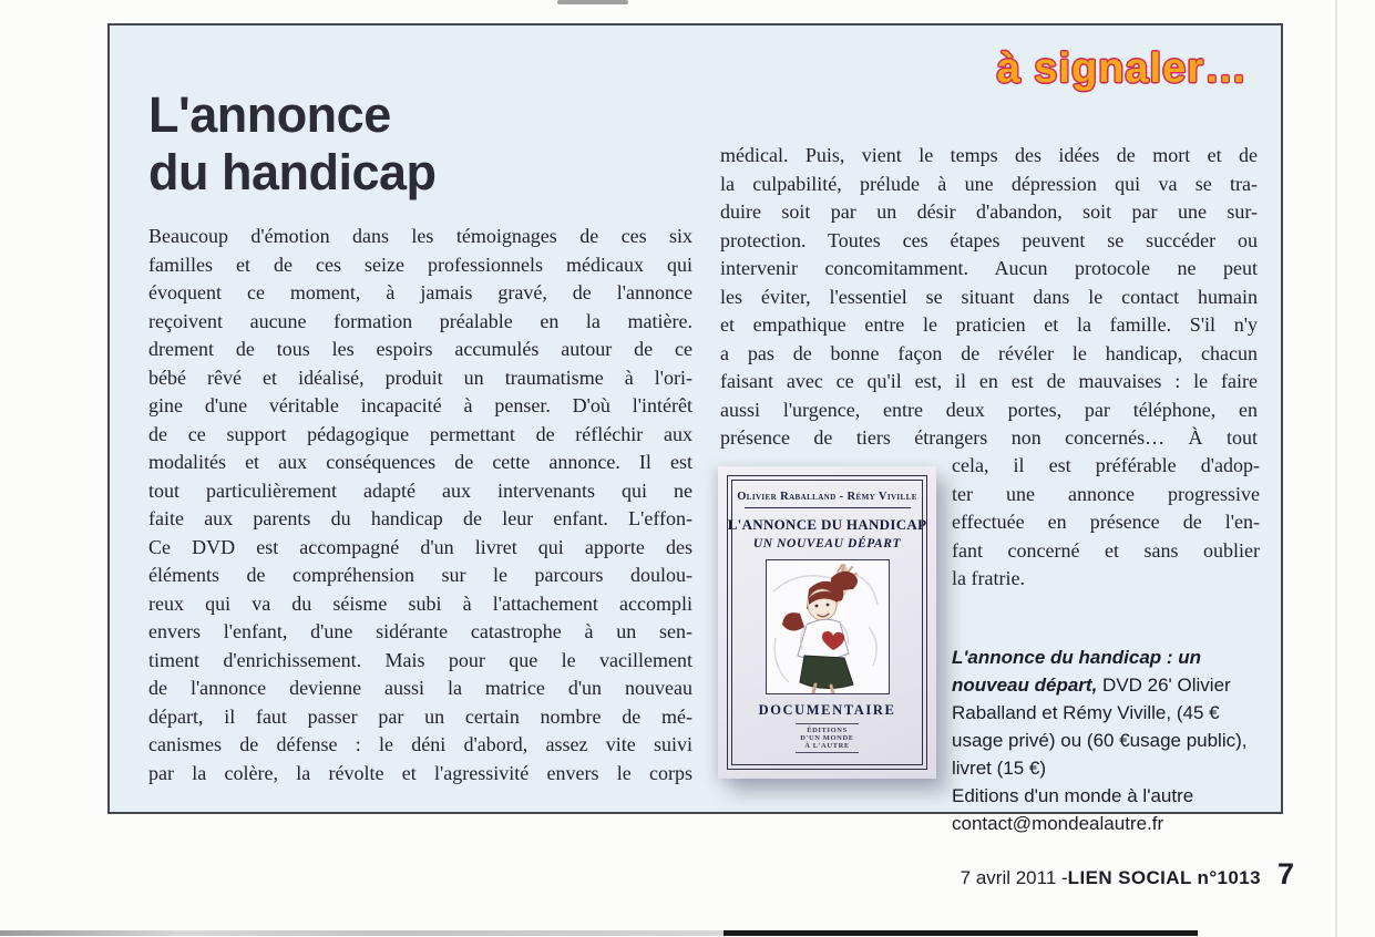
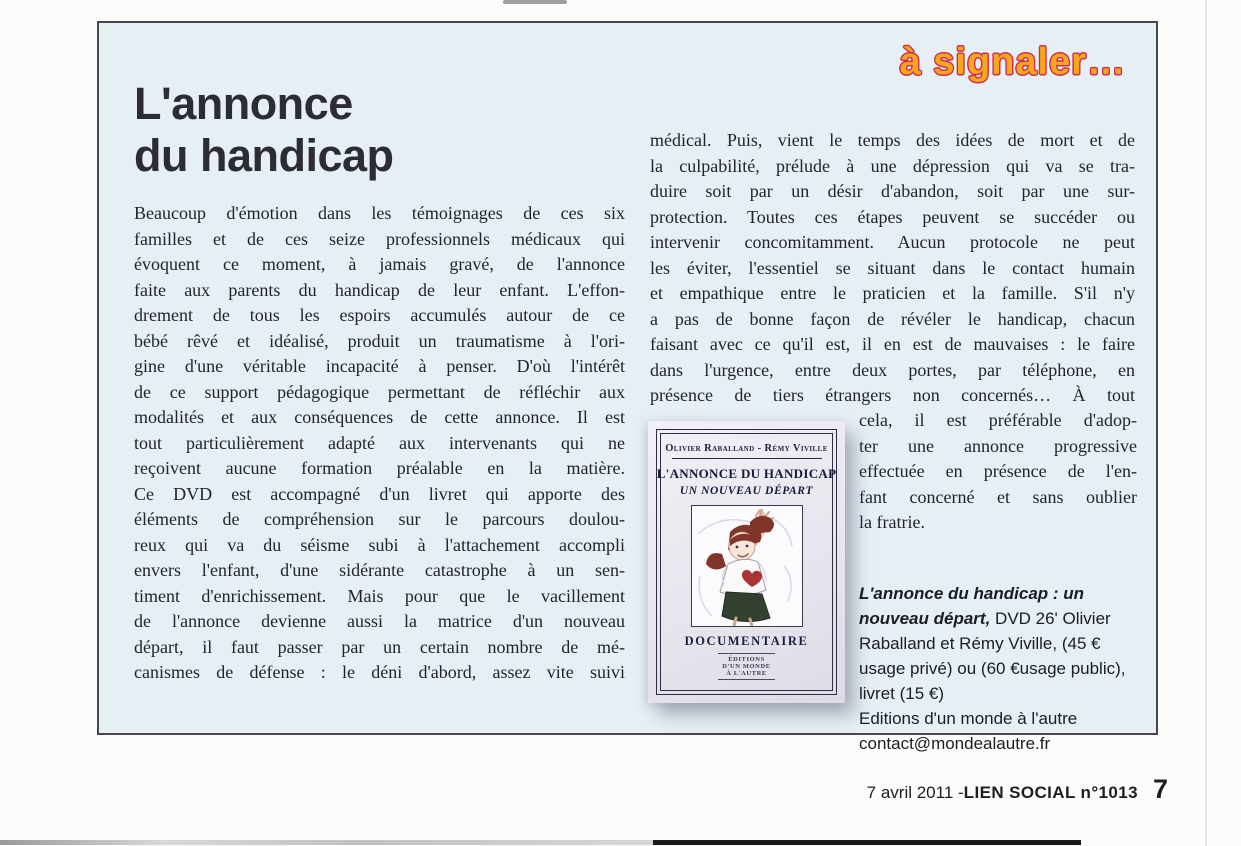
  à signaler…
  L'annonce
  du handicap
  Beaucoup d'émotion dans les témoignages de ces six
  familles et de ces seize professionnels médicaux qui
  évoquent ce moment, à jamais gravé, de l'annonce
- reçoivent aucune formation préalable en la matière.
+ faite aux parents du handicap de leur enfant. L'effon-
  drement de tous les espoirs accumulés autour de ce
  bébé rêvé et idéalisé, produit un traumatisme à l'ori-
  gine d'une véritable incapacité à penser. D'où l'intérêt
  de ce support pédagogique permettant de réfléchir aux
  modalités et aux conséquences de cette annonce. Il est
  tout particulièrement adapté aux intervenants qui ne
- faite aux parents du handicap de leur enfant. L'effon-
+ reçoivent aucune formation préalable en la matière.
  Ce DVD est accompagné d'un livret qui apporte des
  éléments de compréhension sur le parcours doulou-
  reux qui va du séisme subi à l'attachement accompli
  envers l'enfant, d'une sidérante catastrophe à un sen-
  timent d'enrichissement. Mais pour que le vacillement
  de l'annonce devienne aussi la matrice d'un nouveau
  départ, il faut passer par un certain nombre de mé-
  canismes de défense : le déni d'abord, assez vite suivi
- par la colère, la révolte et l'agressivité envers le corps
  médical. Puis, vient le temps des idées de mort et de
  la culpabilité, prélude à une dépression qui va se tra-
  duire soit par un désir d'abandon, soit par une sur-
  protection. Toutes ces étapes peuvent se succéder ou
  intervenir concomitamment. Aucun protocole ne peut
  les éviter, l'essentiel se situant dans le contact humain
  et empathique entre le praticien et la famille. S'il n'y
  a pas de bonne façon de révéler le handicap, chacun
  faisant avec ce qu'il est, il en est de mauvaises : le faire
- aussi l'urgence, entre deux portes, par téléphone, en
+ dans l'urgence, entre deux portes, par téléphone, en
  présence de tiers étrangers non concernés… À tout
  cela, il est préférable d'adop-
  ter une annonce progressive
  effectuée en présence de l'en-
  fant concerné et sans oublier
  la fratrie.
  Olivier Raballand - Rémy Viville
  L'ANNONCE DU HANDICAP
  UN NOUVEAU DÉPART
  DOCUMENTAIRE
  L'annonce du handicap : un nouveau départ, DVD 26' Olivier Raballand et Rémy Viville, (45 € usage privé) ou (60 €usage public), livret (15 €)
  Editions d'un monde à l'autre
  contact@mondealautre.fr
  7 avril 2011 -
  LIEN SOCIAL n°1013
  7
